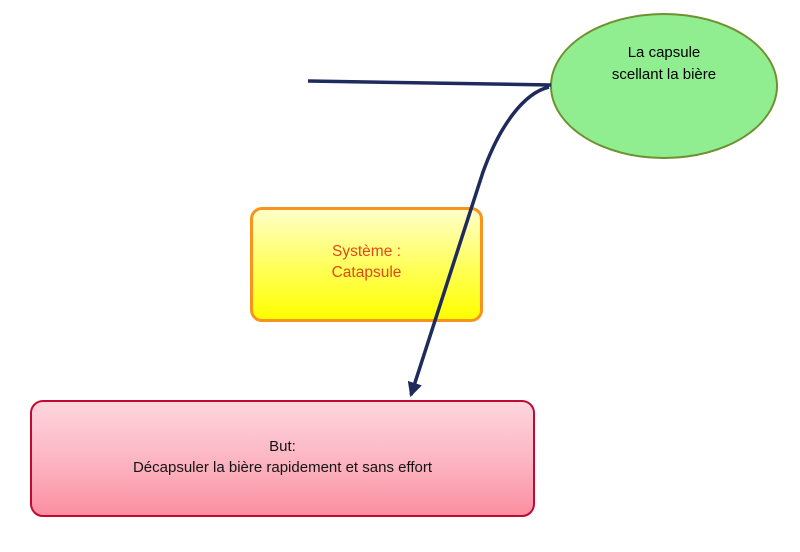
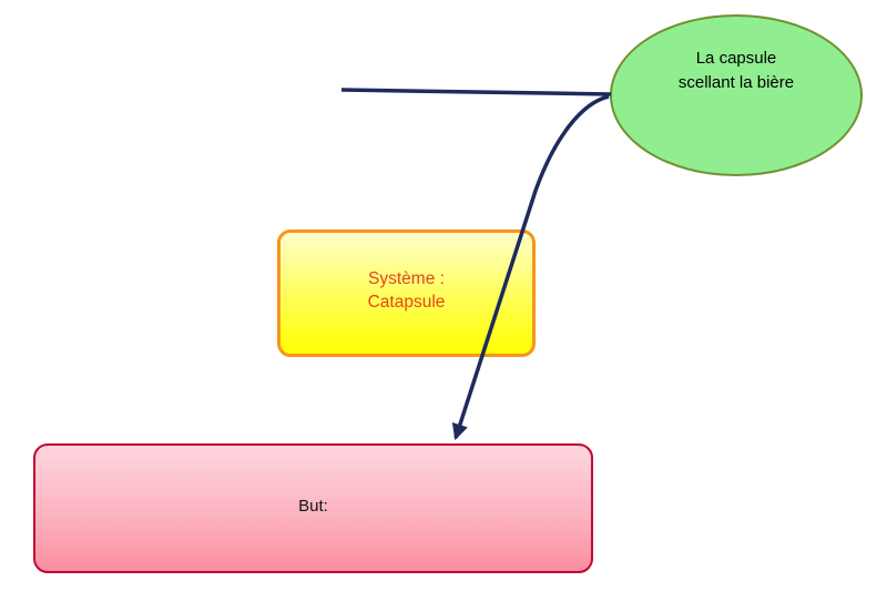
  La capsule
  scellant la bière
  Système :
  Catapsule
  But:
- Décapsuler la bière rapidement et sans effort
